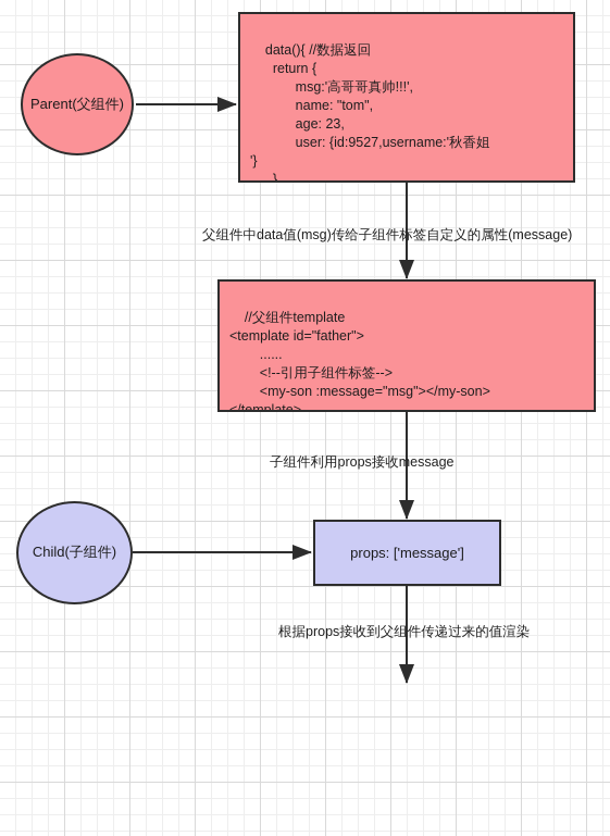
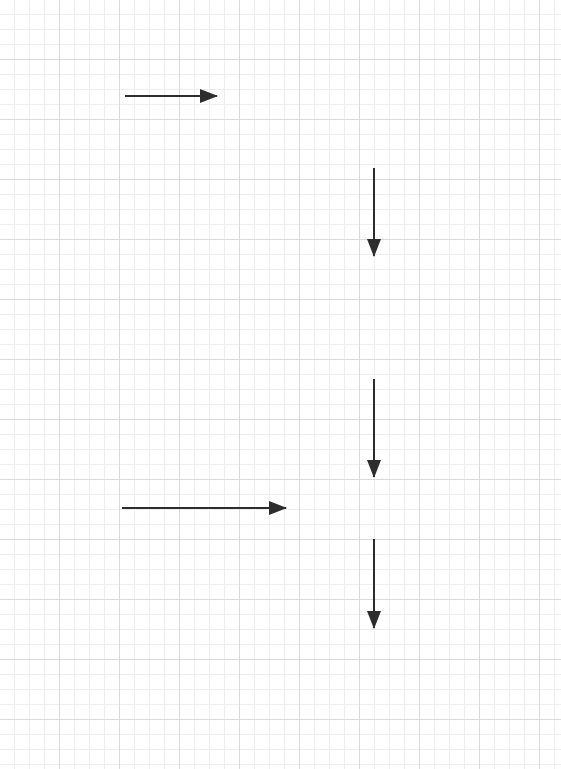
- Parent(父组件)
- data(){ //数据返回
- return {
- msg:'高哥哥真帅!!!',
- name: "tom",
- age: 23,
- user: {id:9527,username:'秋香姐
- '}
- }
- 父组件中data值(msg)传给子组件标签自定义的属性(message)
- //父组件template
- <template id="father">
- ......
- <!--引用子组件标签-->
- <my-son :message="msg"></my-son>
- 子组件利用props接收message
- Child(子组件)
- props: ['message']
- 根据props接收到父组件传递过来的值渲染
